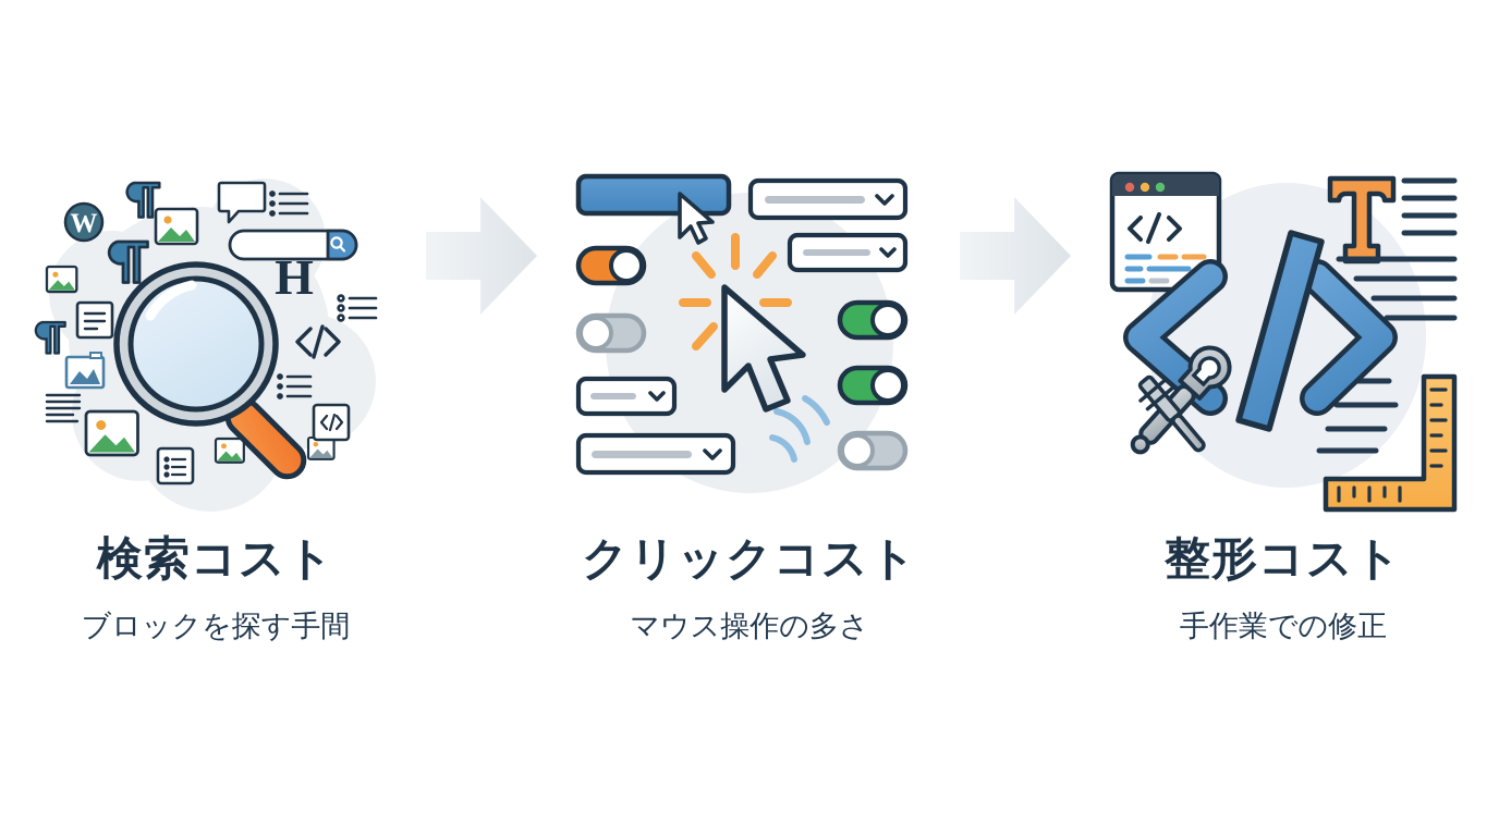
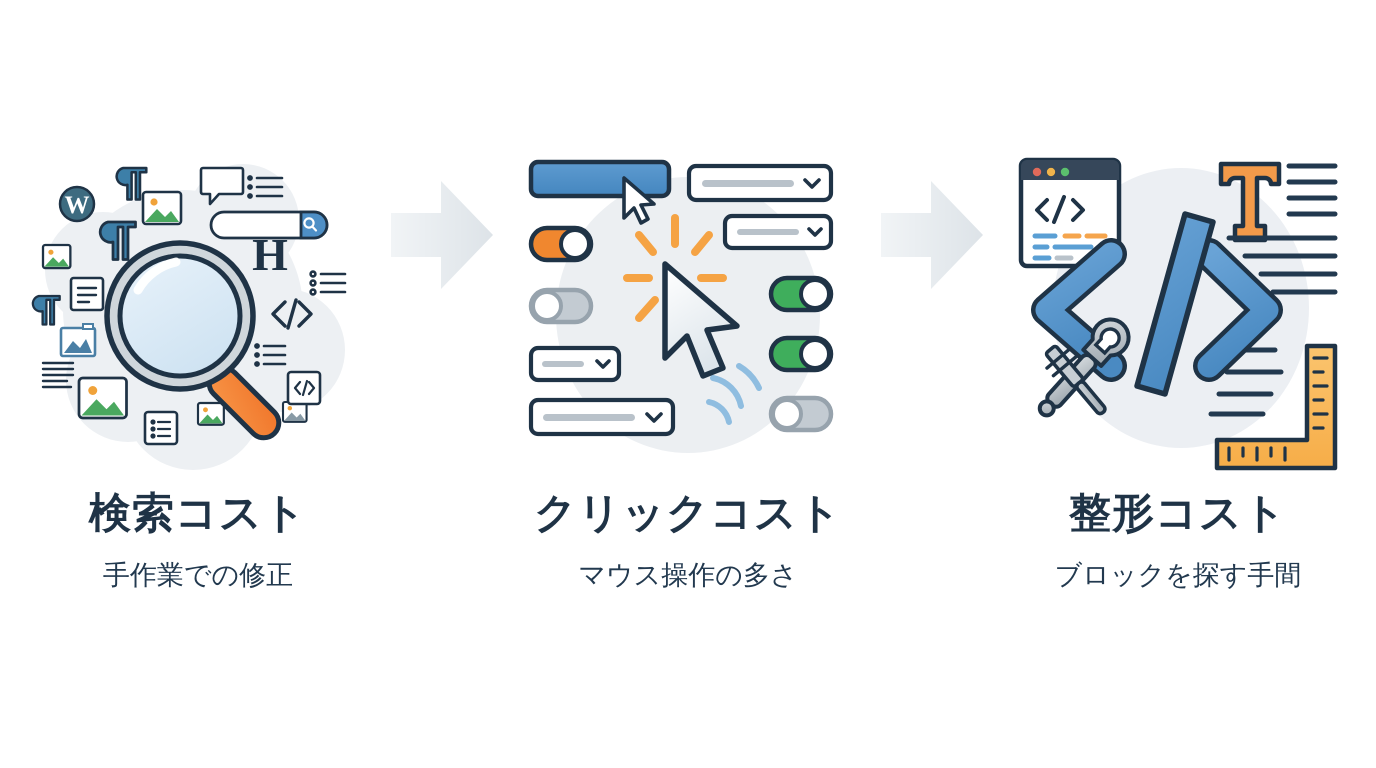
  W
  H
  検索コスト
- ブロックを探す手間
+ 手作業での修正
  クリックコスト
  マウス操作の多さ
  整形コスト
- 手作業での修正
+ ブロックを探す手間
